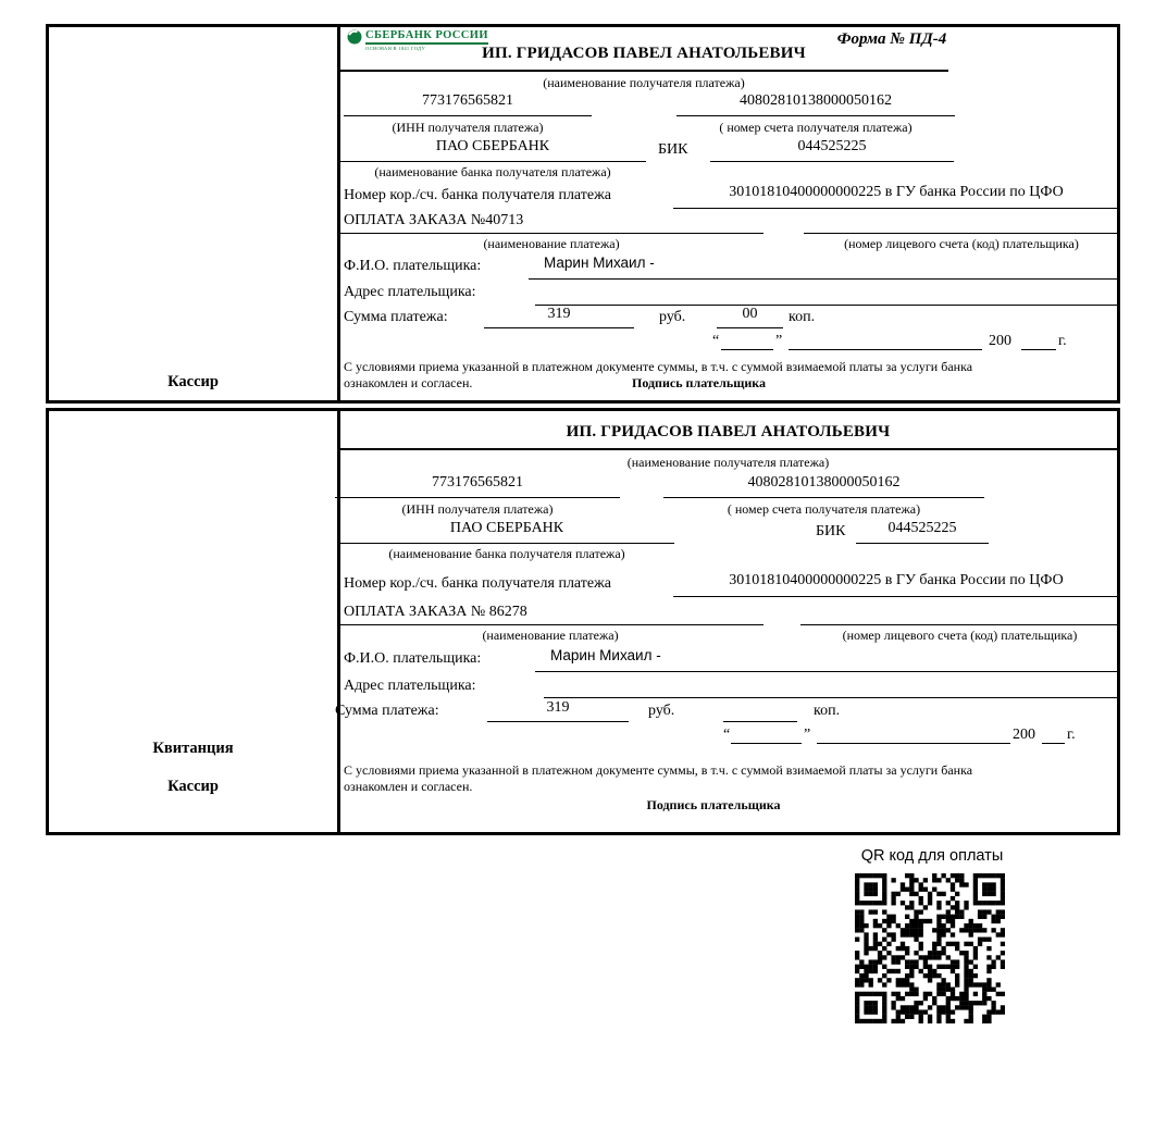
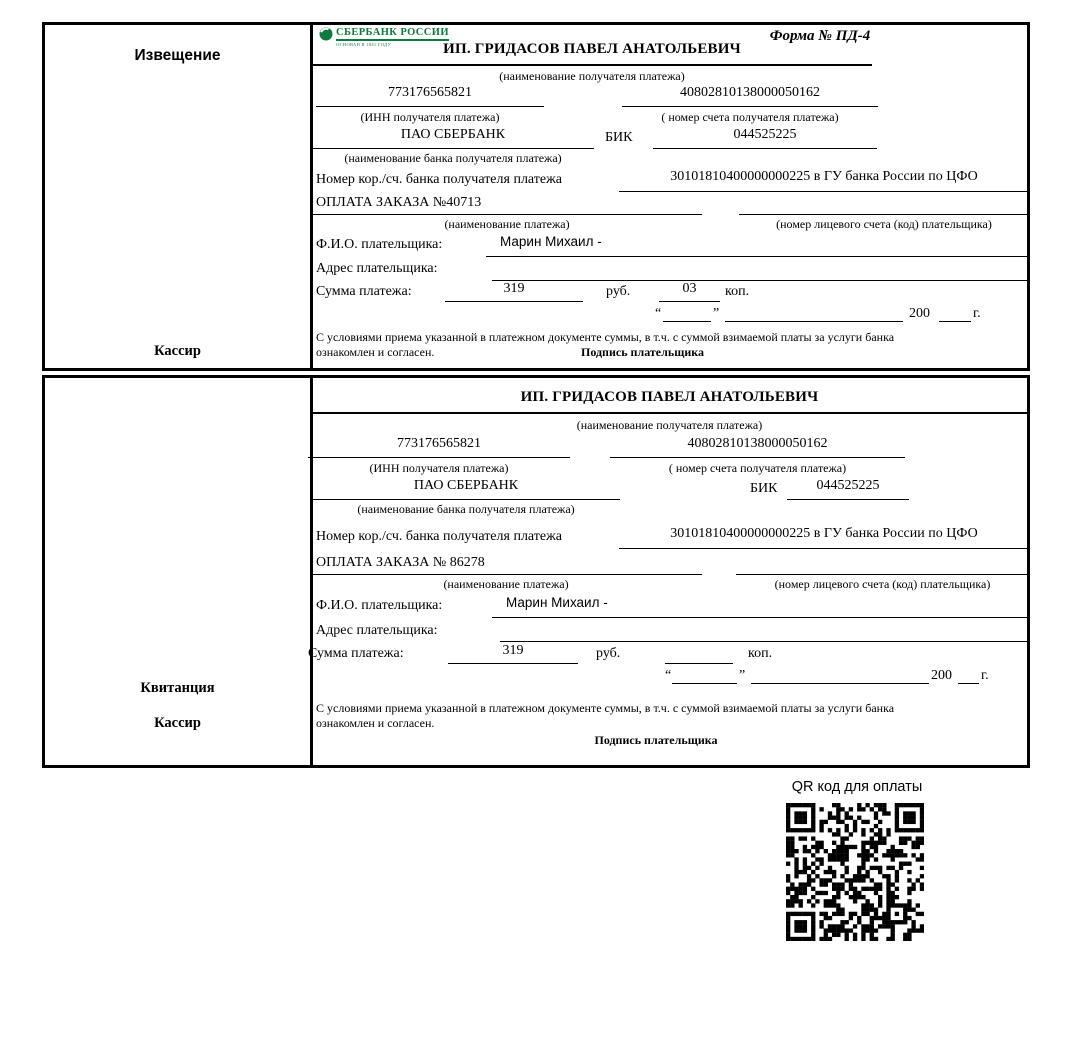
+ Извещение
  Кассир
  СБЕРБАНК РОССИИ
  Форма № ПД-4
  ИП. ГРИДАСОВ ПАВЕЛ АНАТОЛЬЕВИЧ
  (наименование получателя платежа)
  773176565821
  40802810138000050162
  (ИНН получателя платежа)
  ( номер счета получателя платежа)
  ПАО СБЕРБАНК
  БИК
  044525225
  (наименование банка получателя платежа)
  Номер кор./сч. банка получателя платежа
  30101810400000000225 в ГУ банка России по ЦФО
  ОПЛАТА ЗАКАЗА №40713
  (наименование платежа)
  (номер лицевого счета (код) плательщика)
  Ф.И.О. плательщика:
  Марин Михаил -
  Адрес плательщика:
  Сумма платежа:
  319
  руб.
- 00
+ 03
  коп.
  “
  ”
  200
  г.
  С условиями приема указанной в платежном документе суммы, в т.ч. с суммой взимаемой платы за услуги банка
  ознакомлен и согласен.
  Подпись плательщика
  Квитанция
  Кассир
  ИП. ГРИДАСОВ ПАВЕЛ АНАТОЛЬЕВИЧ
  (наименование получателя платежа)
  773176565821
  40802810138000050162
  (ИНН получателя платежа)
  ( номер счета получателя платежа)
  ПАО СБЕРБАНК
  БИК
  044525225
  (наименование банка получателя платежа)
  Номер кор./сч. банка получателя платежа
  30101810400000000225 в ГУ банка России по ЦФО
  ОПЛАТА ЗАКАЗА № 86278
  (наименование платежа)
  (номер лицевого счета (код) плательщика)
  Ф.И.О. плательщика:
  Марин Михаил -
  Адрес плательщика:
  Сумма платежа:
  319
  руб.
  коп.
  “
  ”
  200
  г.
  С условиями приема указанной в платежном документе суммы, в т.ч. с суммой взимаемой платы за услуги банка
  ознакомлен и согласен.
  Подпись плательщика
  QR код для оплаты
